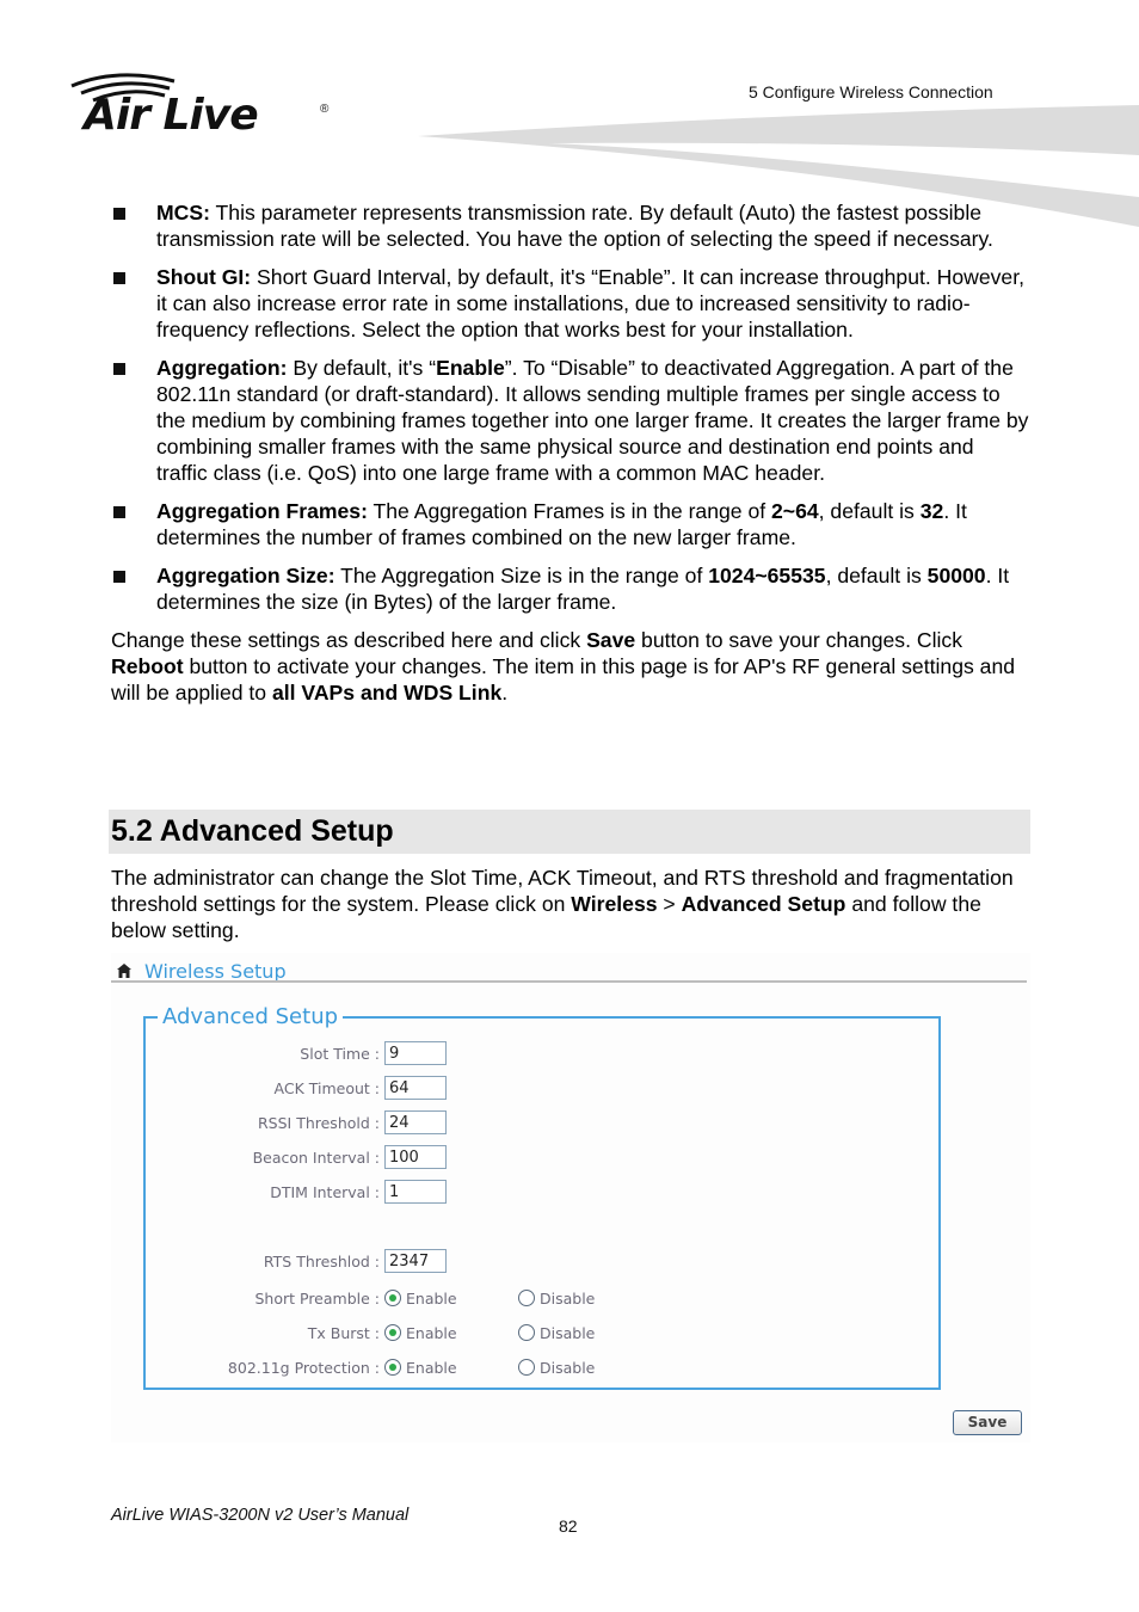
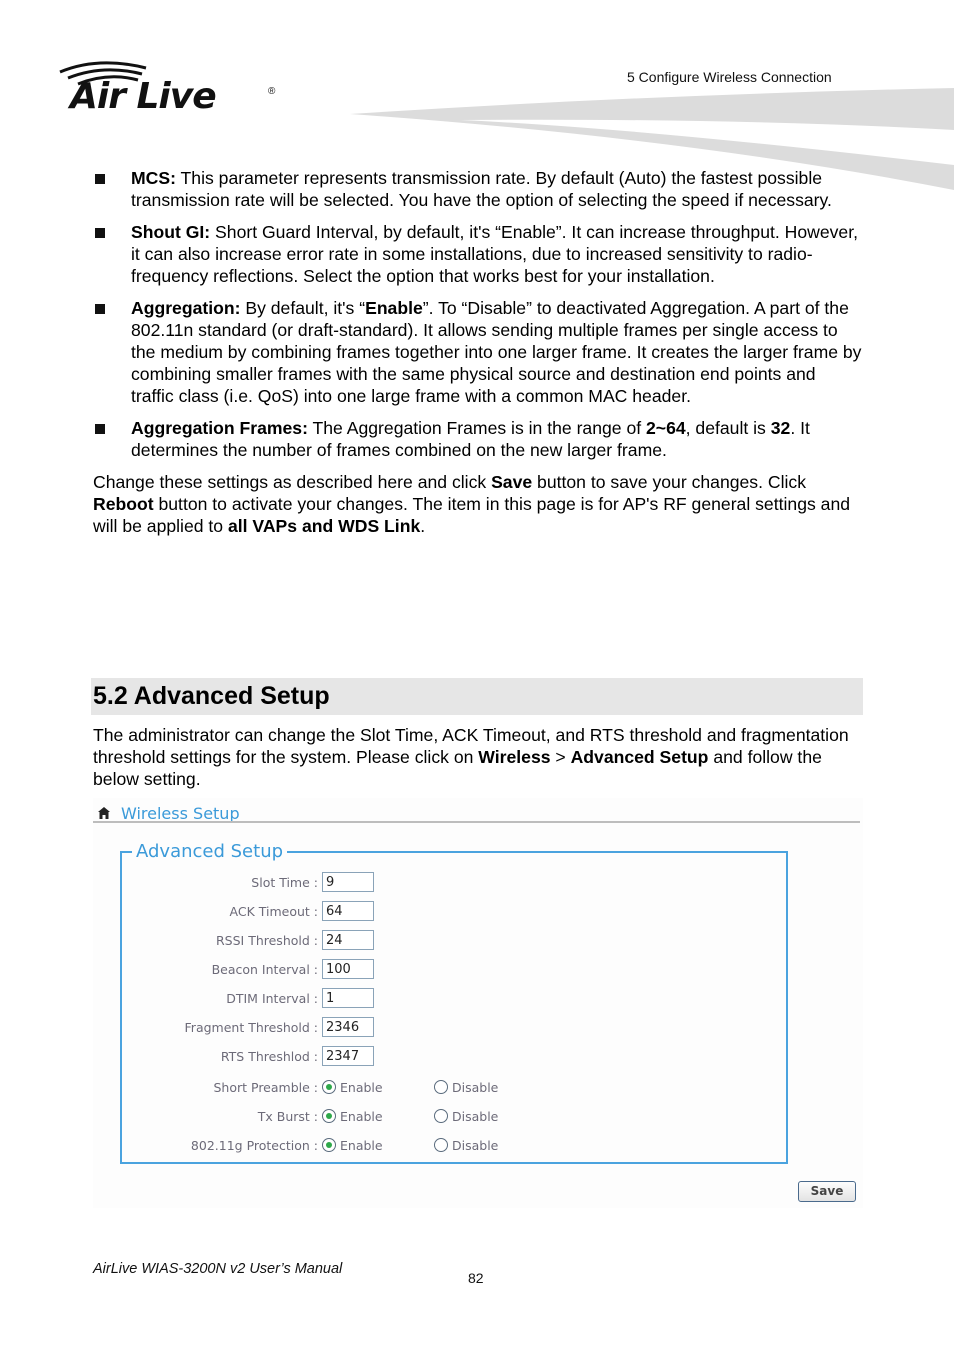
  Air Live
  ®
  5 Configure Wireless Connection
  MCS: This parameter represents transmission rate. By default (Auto) the fastest possible transmission rate will be selected. You have the option of selecting the speed if necessary.
  Shout GI: Short Guard Interval, by default, it's “Enable”. It can increase throughput. However, it can also increase error rate in some installations, due to increased sensitivity to radio-frequency reflections. Select the option that works best for your installation.
  Aggregation: By default, it's “Enable”. To “Disable” to deactivated Aggregation. A part of the 802.11n standard (or draft-standard). It allows sending multiple frames per single access to the medium by combining frames together into one larger frame. It creates the larger frame by combining smaller frames with the same physical source and destination end points and traffic class (i.e. QoS) into one large frame with a common MAC header.
  Aggregation Frames: The Aggregation Frames is in the range of 2~64, default is 32. It determines the number of frames combined on the new larger frame.
- Aggregation Size: The Aggregation Size is in the range of 1024~65535, default is 50000. It determines the size (in Bytes) of the larger frame.
  Change these settings as described here and click Save button to save your changes. Click Reboot button to activate your changes. The item in this page is for AP's RF general settings and will be applied to all VAPs and WDS Link.
  5.2 Advanced Setup
  The administrator can change the Slot Time, ACK Timeout, and RTS threshold and fragmentation threshold settings for the system. Please click on Wireless > Advanced Setup and follow the below setting.
  Wireless Setup
  Advanced Setup
  Slot Time :
  9
  ACK Timeout :
  64
  RSSI Threshold :
  24
  Beacon Interval :
  100
  DTIM Interval :
  1
+ Fragment Threshold :
+ 2346
  RTS Threshlod :
  2347
  Short Preamble :
  Enable
  Disable
  Tx Burst :
  Enable
  Disable
  802.11g Protection :
  Enable
  Disable
  Save
  AirLive WIAS-3200N v2 User’s Manual
  82
